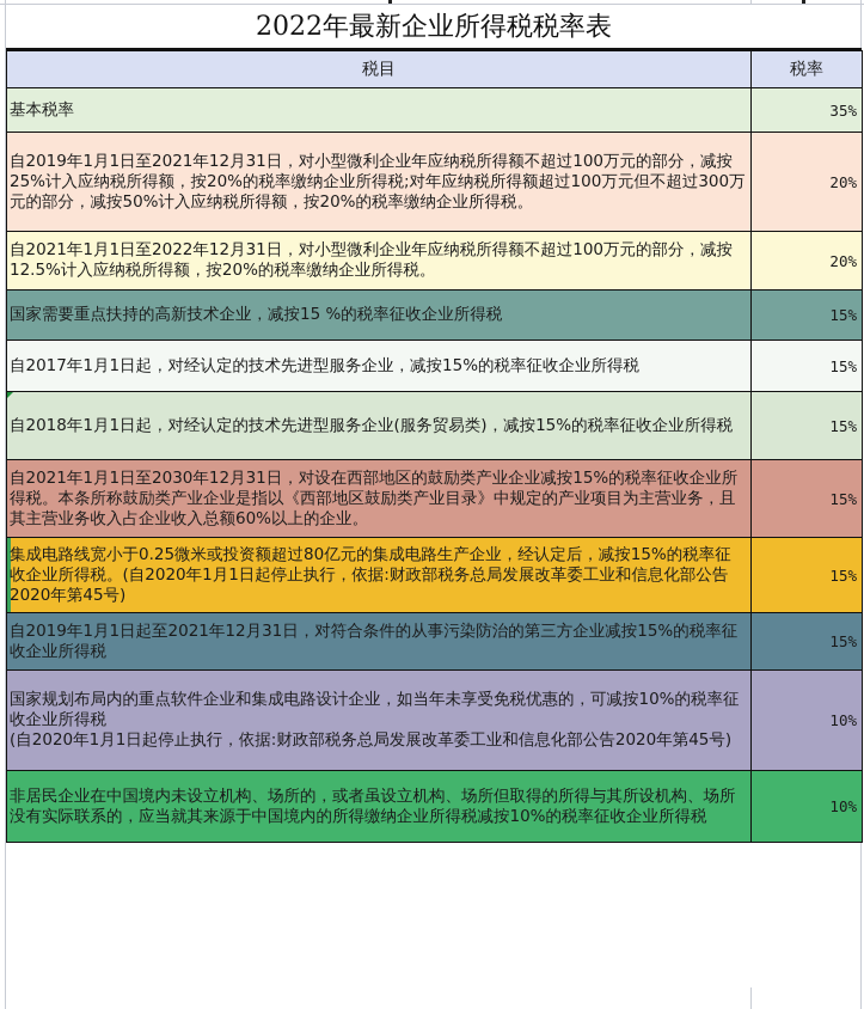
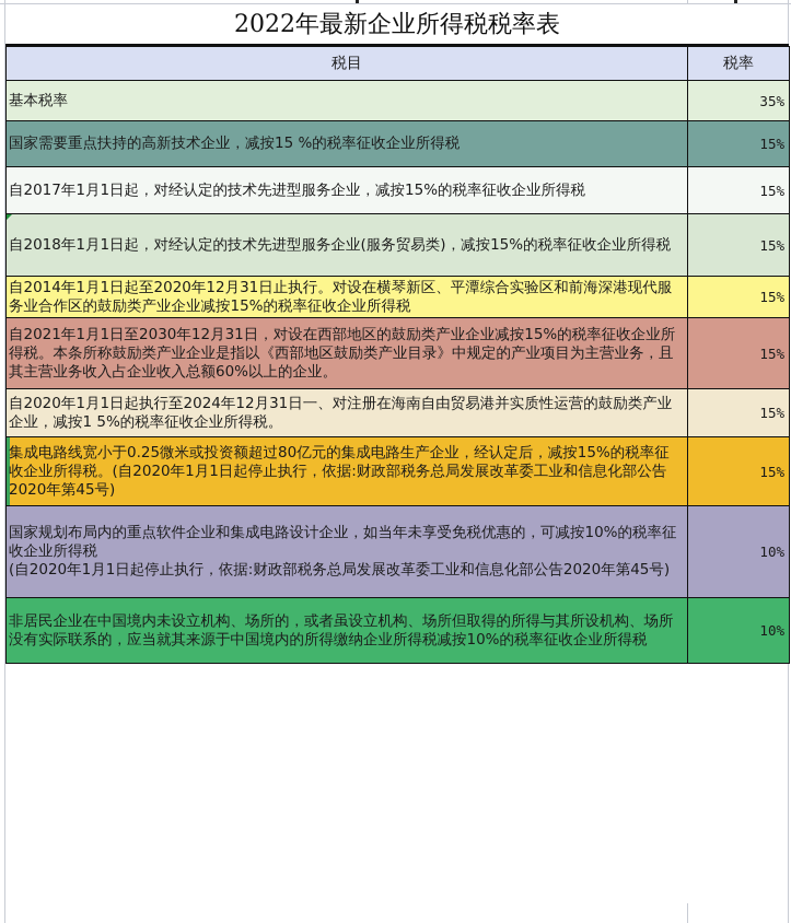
  2022年最新企业所得税税率表
  税目	税率
  基本税率	35%
- 自2019年1月1日至2021年12月31日，对小型微利企业年应纳税所得额不超过100万元的部分，减按25%计入应纳税所得额，按20%的税率缴纳企业所得税;对年应纳税所得额超过100万元但不超过300万元的部分，减按50%计入应纳税所得额，按20%的税率缴纳企业所得税。	20%
- 自2021年1月1日至2022年12月31日，对小型微利企业年应纳税所得额不超过100万元的部分，减按12.5%计入应纳税所得额，按20%的税率缴纳企业所得税。	20%
  国家需要重点扶持的高新技术企业，减按15 %的税率征收企业所得税	15%
  自2017年1月1日起，对经认定的技术先进型服务企业，减按15%的税率征收企业所得税	15%
  自2018年1月1日起，对经认定的技术先进型服务企业(服务贸易类)，减按15%的税率征收企业所得税	15%
+ 自2014年1月1日起至2020年12月31日止执行。对设在横琴新区、平潭综合实验区和前海深港现代服务业合作区的鼓励类产业企业减按15%的税率征收企业所得税	15%
  自2021年1月1日至2030年12月31日，对设在西部地区的鼓励类产业企业减按15%的税率征收企业所得税。本条所称鼓励类产业企业是指以《西部地区鼓励类产业目录》中规定的产业项目为主营业务，且其主营业务收入占企业收入总额60%以上的企业。	15%
+ 自2020年1月1日起执行至2024年12月31日一、对注册在海南自由贸易港并实质性运营的鼓励类产业企业，减按1 5%的税率征收企业所得税。	15%
  集成电路线宽小于0.25微米或投资额超过80亿元的集成电路生产企业，经认定后，减按15%的税率征收企业所得税。(自2020年1月1日起停止执行，依据:财政部税务总局发展改革委工业和信息化部公告2020年第45号)	15%
- 自2019年1月1日起至2021年12月31日，对符合条件的从事污染防治的第三方企业减按15%的税率征收企业所得税	15%
  国家规划布局内的重点软件企业和集成电路设计企业，如当年未享受免税优惠的，可减按10%的税率征收企业所得税 (自2020年1月1日起停止执行，依据:财政部税务总局发展改革委工业和信息化部公告2020年第45号)	10%
  非居民企业在中国境内未设立机构、场所的，或者虽设立机构、场所但取得的所得与其所设机构、场所没有实际联系的，应当就其来源于中国境内的所得缴纳企业所得税减按10%的税率征收企业所得税	10%
